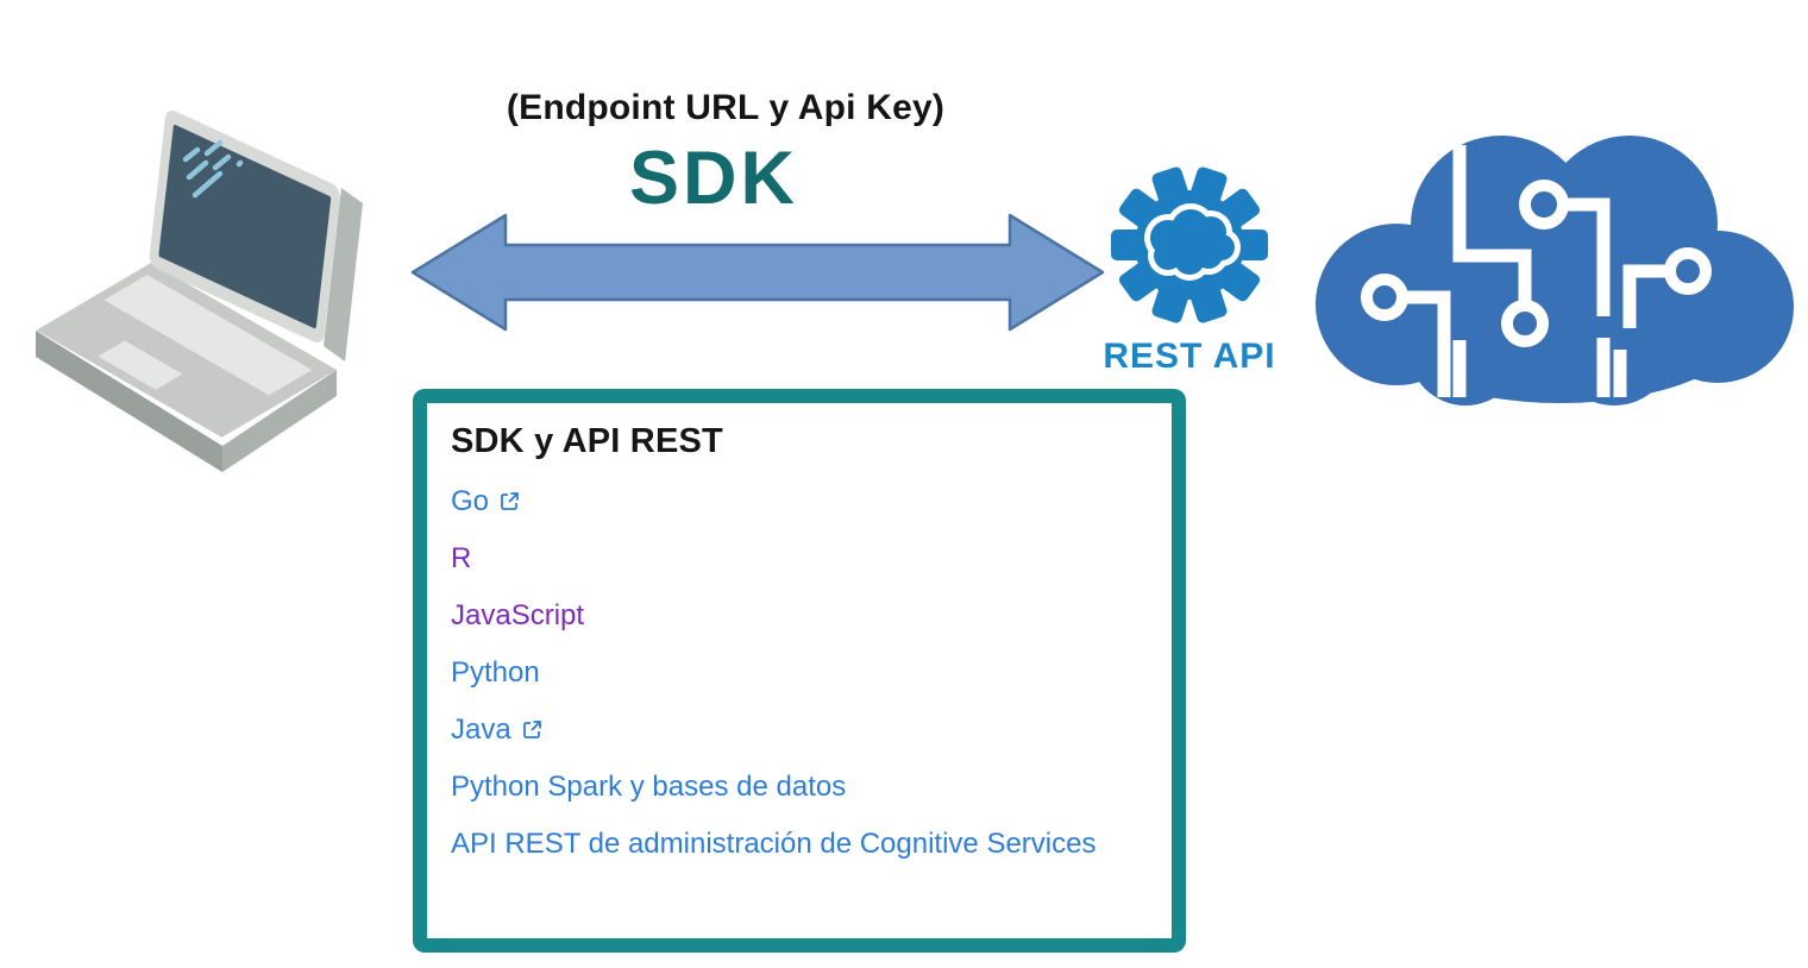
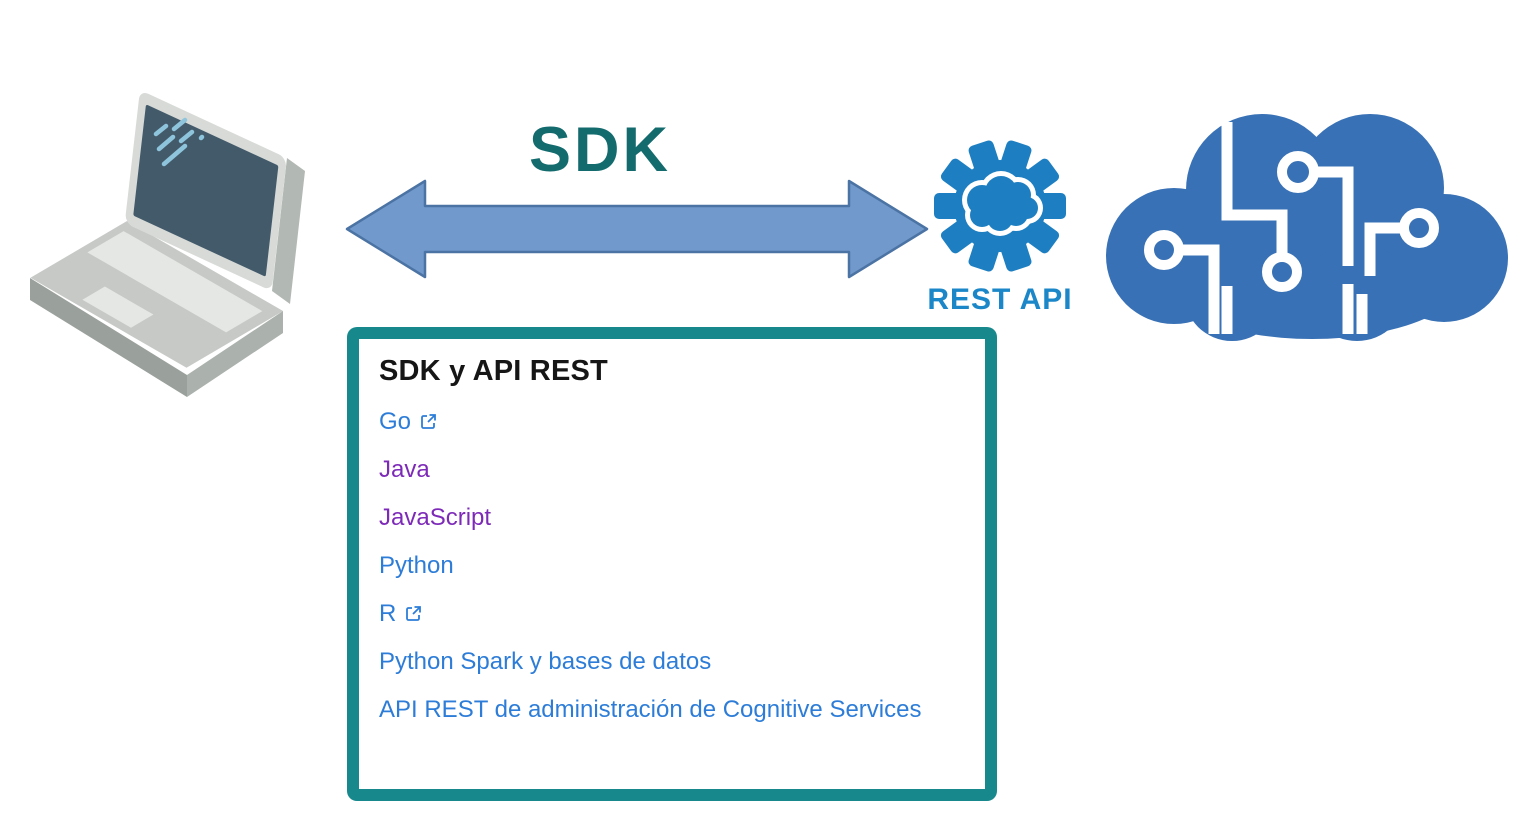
- (Endpoint URL y Api Key)
  SDK
  REST API
  SDK y API REST
  Go
- R
+ Java
  JavaScript
  Python
- Java
+ R
  Python Spark y bases de datos
  API REST de administración de Cognitive Services
